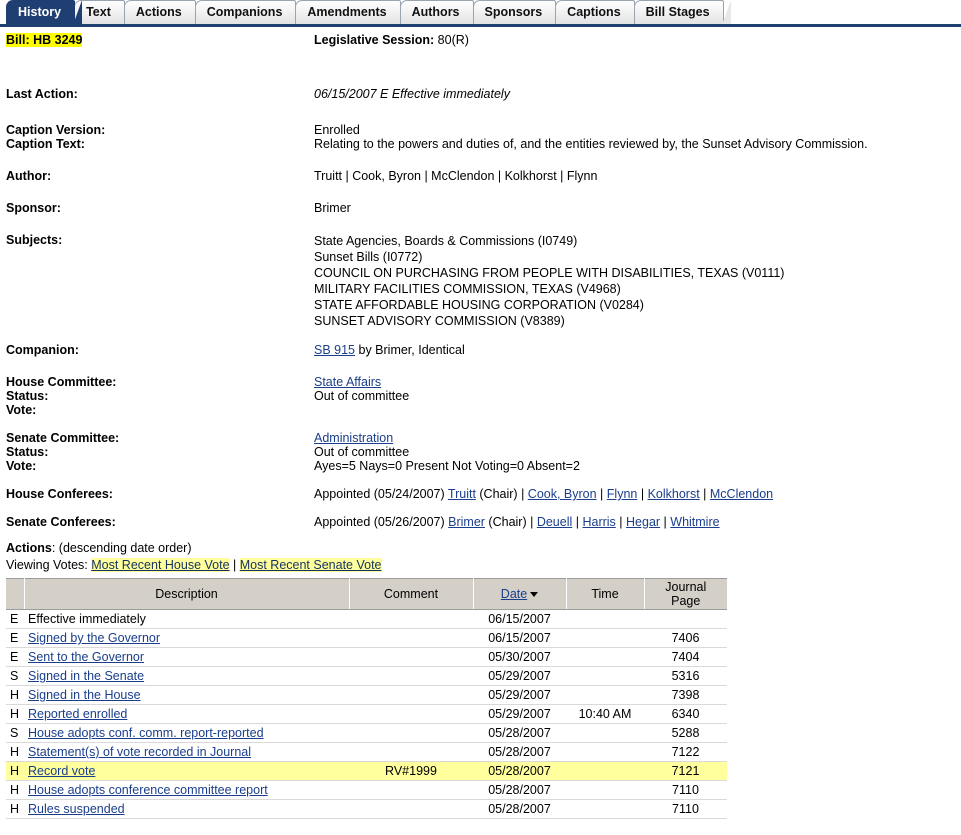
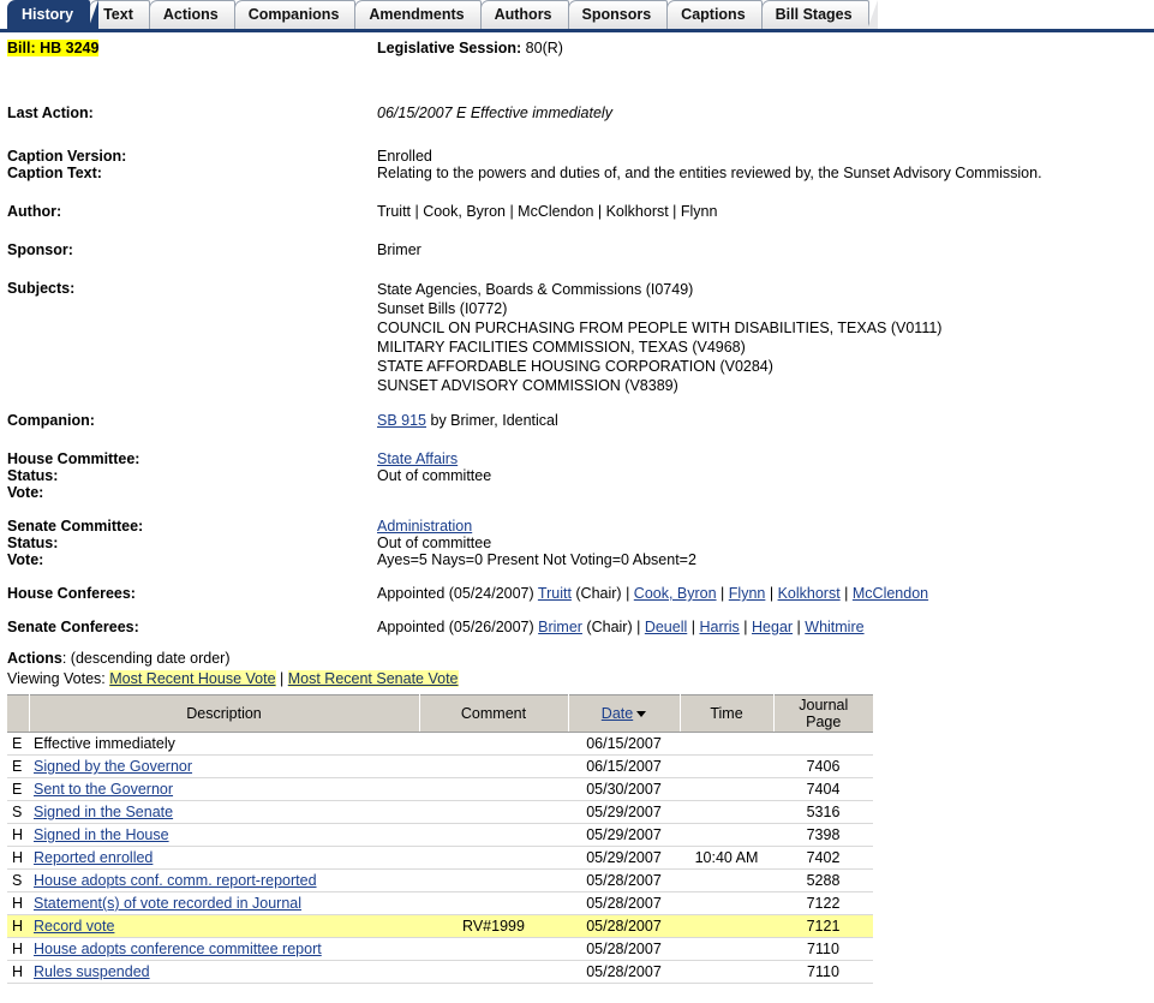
  History Text Actions Companions Amendments Authors Sponsors Captions Bill Stages
  Bill: HB 3249
  Legislative Session: 80(R)
  Last Action:
  06/15/2007 E Effective immediately
  Caption Version:
  Enrolled
  Caption Text:
  Relating to the powers and duties of, and the entities reviewed by, the Sunset Advisory Commission.
  Author:
  Truitt | Cook, Byron | McClendon | Kolkhorst | Flynn
  Sponsor:
  Brimer
  Subjects:
  State Agencies, Boards & Commissions (I0749)
  Sunset Bills (I0772)
  COUNCIL ON PURCHASING FROM PEOPLE WITH DISABILITIES, TEXAS (V0111)
  MILITARY FACILITIES COMMISSION, TEXAS (V4968)
  STATE AFFORDABLE HOUSING CORPORATION (V0284)
  SUNSET ADVISORY COMMISSION (V8389)
  Companion:
  SB 915 by Brimer, Identical
  House Committee:
  State Affairs
  Status:
  Out of committee
  Vote:
  Senate Committee:
  Administration
  Status:
  Out of committee
  Vote:
  Ayes=5 Nays=0 Present Not Voting=0 Absent=2
  House Conferees:
  Appointed (05/24/2007) Truitt (Chair) | Cook, Byron | Flynn | Kolkhorst | McClendon
  Senate Conferees:
  Appointed (05/26/2007) Brimer (Chair) | Deuell | Harris | Hegar | Whitmire
  Actions: (descending date order)
  Viewing Votes: Most Recent House Vote | Most Recent Senate Vote
  	Description	Comment	Date	Time	Journal Page
  E	Effective immediately		06/15/2007
  E	Signed by the Governor		06/15/2007		7406
  E	Sent to the Governor		05/30/2007		7404
  S	Signed in the Senate		05/29/2007		5316
  H	Signed in the House		05/29/2007		7398
- H	Reported enrolled		05/29/2007	10:40 AM	6340
+ H	Reported enrolled		05/29/2007	10:40 AM	7402
  S	House adopts conf. comm. report-reported		05/28/2007		5288
  H	Statement(s) of vote recorded in Journal		05/28/2007		7122
  H	Record vote	RV#1999	05/28/2007		7121
  H	House adopts conference committee report		05/28/2007		7110
  H	Rules suspended		05/28/2007		7110
